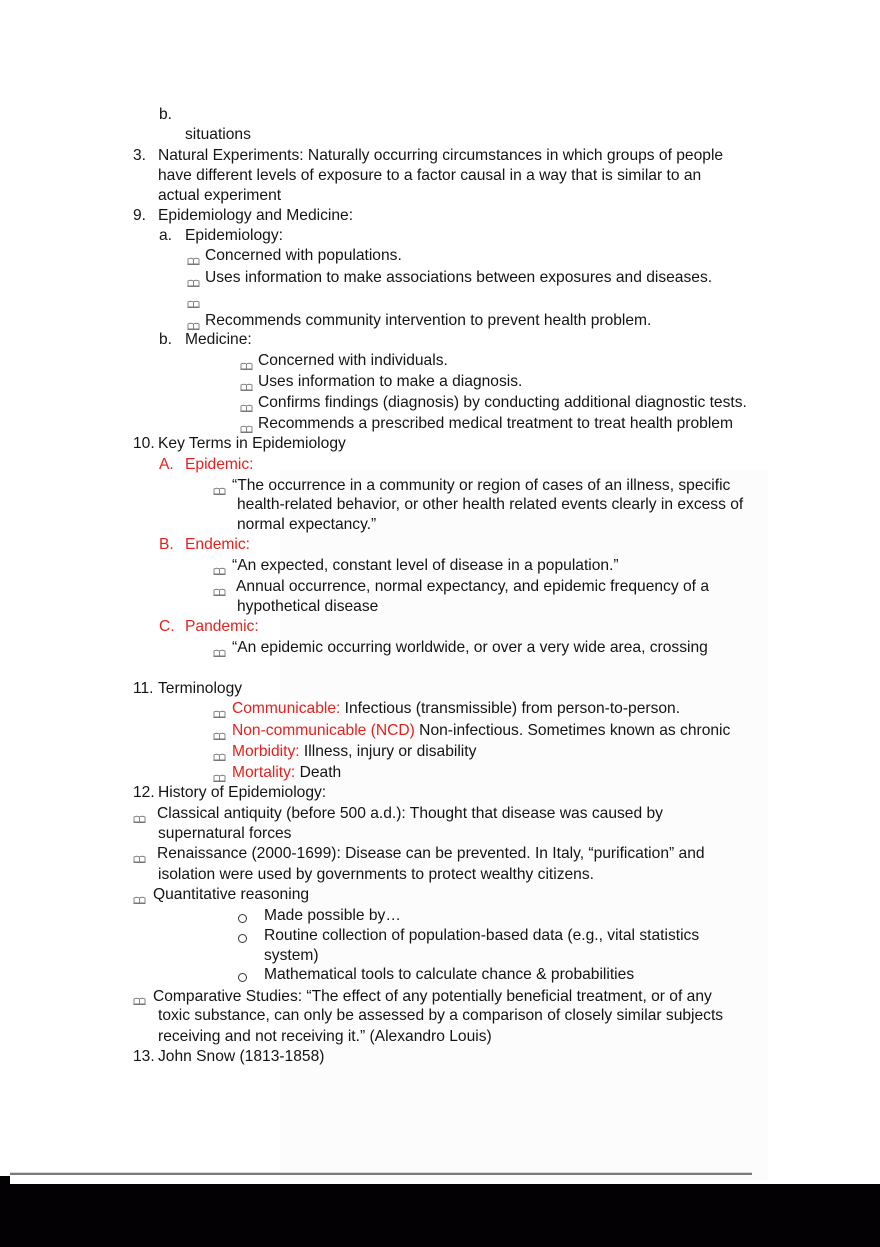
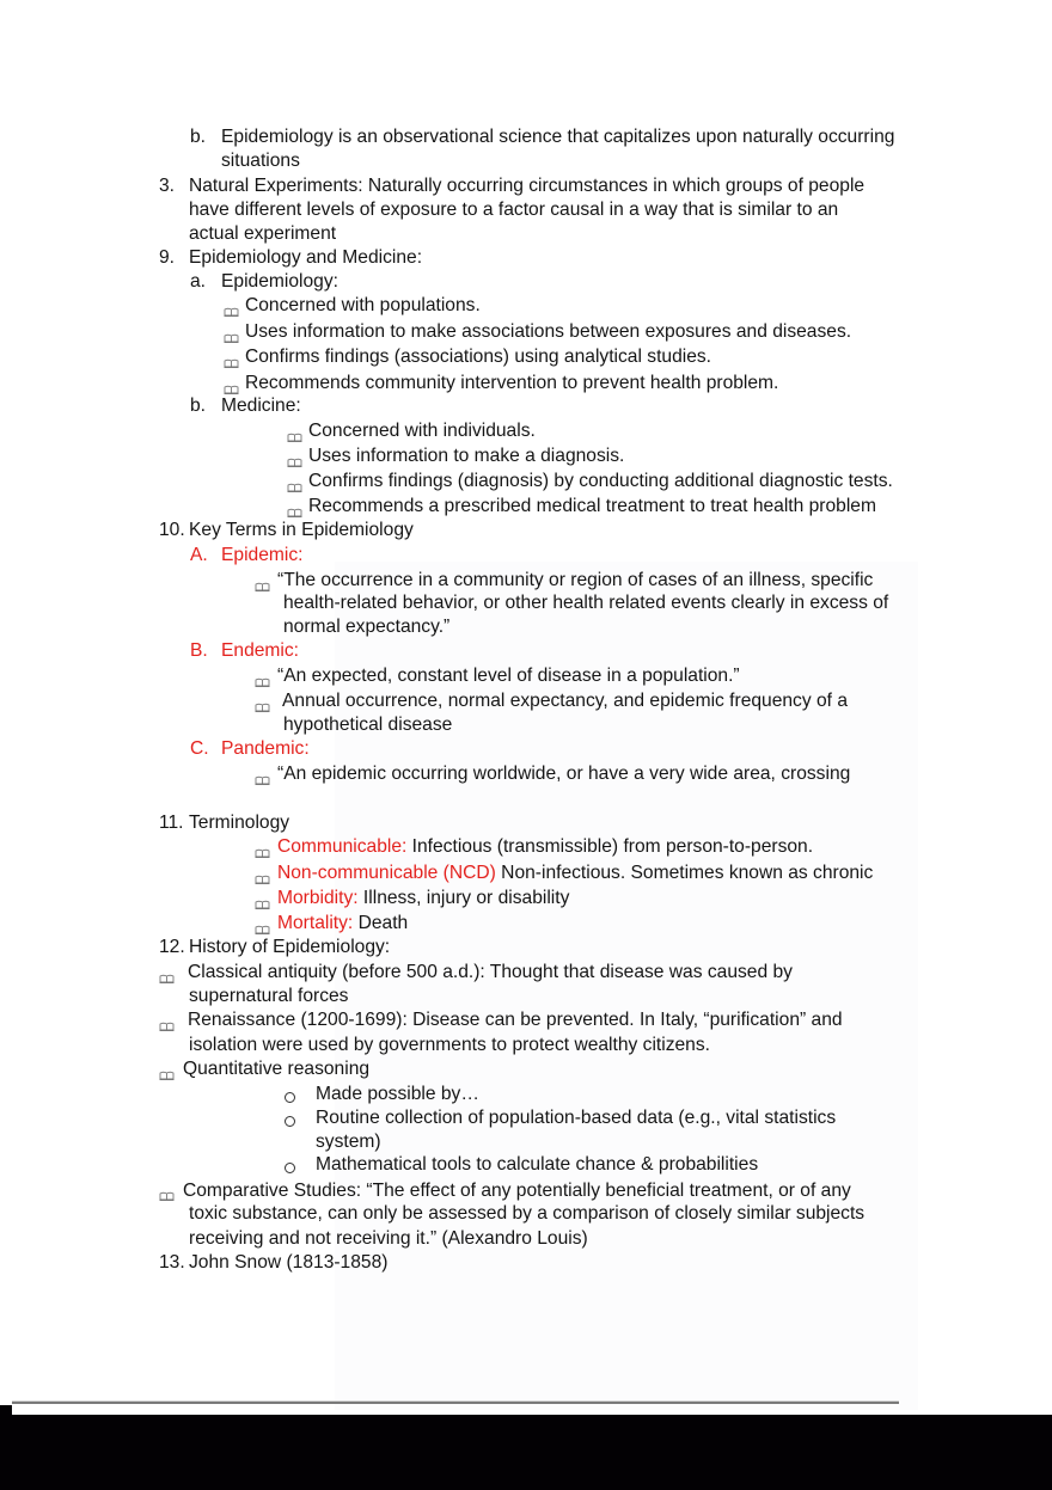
  b.
+ Epidemiology is an observational science that capitalizes upon naturally occurring
  situations
  3.
  Natural Experiments: Naturally occurring circumstances in which groups of people
  have different levels of exposure to a factor causal in a way that is similar to an
  actual experiment
  9.
  Epidemiology and Medicine:
  a.
  Epidemiology:
  Concerned with populations.
  Uses information to make associations between exposures and diseases.
+ Confirms findings (associations) using analytical studies.
  Recommends community intervention to prevent health problem.
  b.
  Medicine:
  Concerned with individuals.
  Uses information to make a diagnosis.
  Confirms findings (diagnosis) by conducting additional diagnostic tests.
  Recommends a prescribed medical treatment to treat health problem
  10.
  Key Terms in Epidemiology
  A.
  Epidemic:
  “The occurrence in a community or region of cases of an illness, specific
  health-related behavior, or other health related events clearly in excess of
  normal expectancy.”
  B.
  Endemic:
  “An expected, constant level of disease in a population.”
  Annual occurrence, normal expectancy, and epidemic frequency of a
  hypothetical disease
  C.
  Pandemic:
- “An epidemic occurring worldwide, or over a very wide area, crossing
+ “An epidemic occurring worldwide, or have a very wide area, crossing
  11.
  Terminology
  Communicable: Infectious (transmissible) from person-to-person.
  Non-communicable (NCD) Non-infectious. Sometimes known as chronic
  Morbidity: Illness, injury or disability
  Mortality: Death
  12.
  History of Epidemiology:
  Classical antiquity (before 500 a.d.): Thought that disease was caused by
  supernatural forces
- Renaissance (2000-1699): Disease can be prevented. In Italy, “purification” and
+ Renaissance (1200-1699): Disease can be prevented. In Italy, “purification” and
  isolation were used by governments to protect wealthy citizens.
  Quantitative reasoning
  Made possible by…
  Routine collection of population-based data (e.g., vital statistics
  system)
  Mathematical tools to calculate chance & probabilities
  Comparative Studies: “The effect of any potentially beneficial treatment, or of any
  toxic substance, can only be assessed by a comparison of closely similar subjects
  receiving and not receiving it.” (Alexandro Louis)
  13.
  John Snow (1813-1858)
